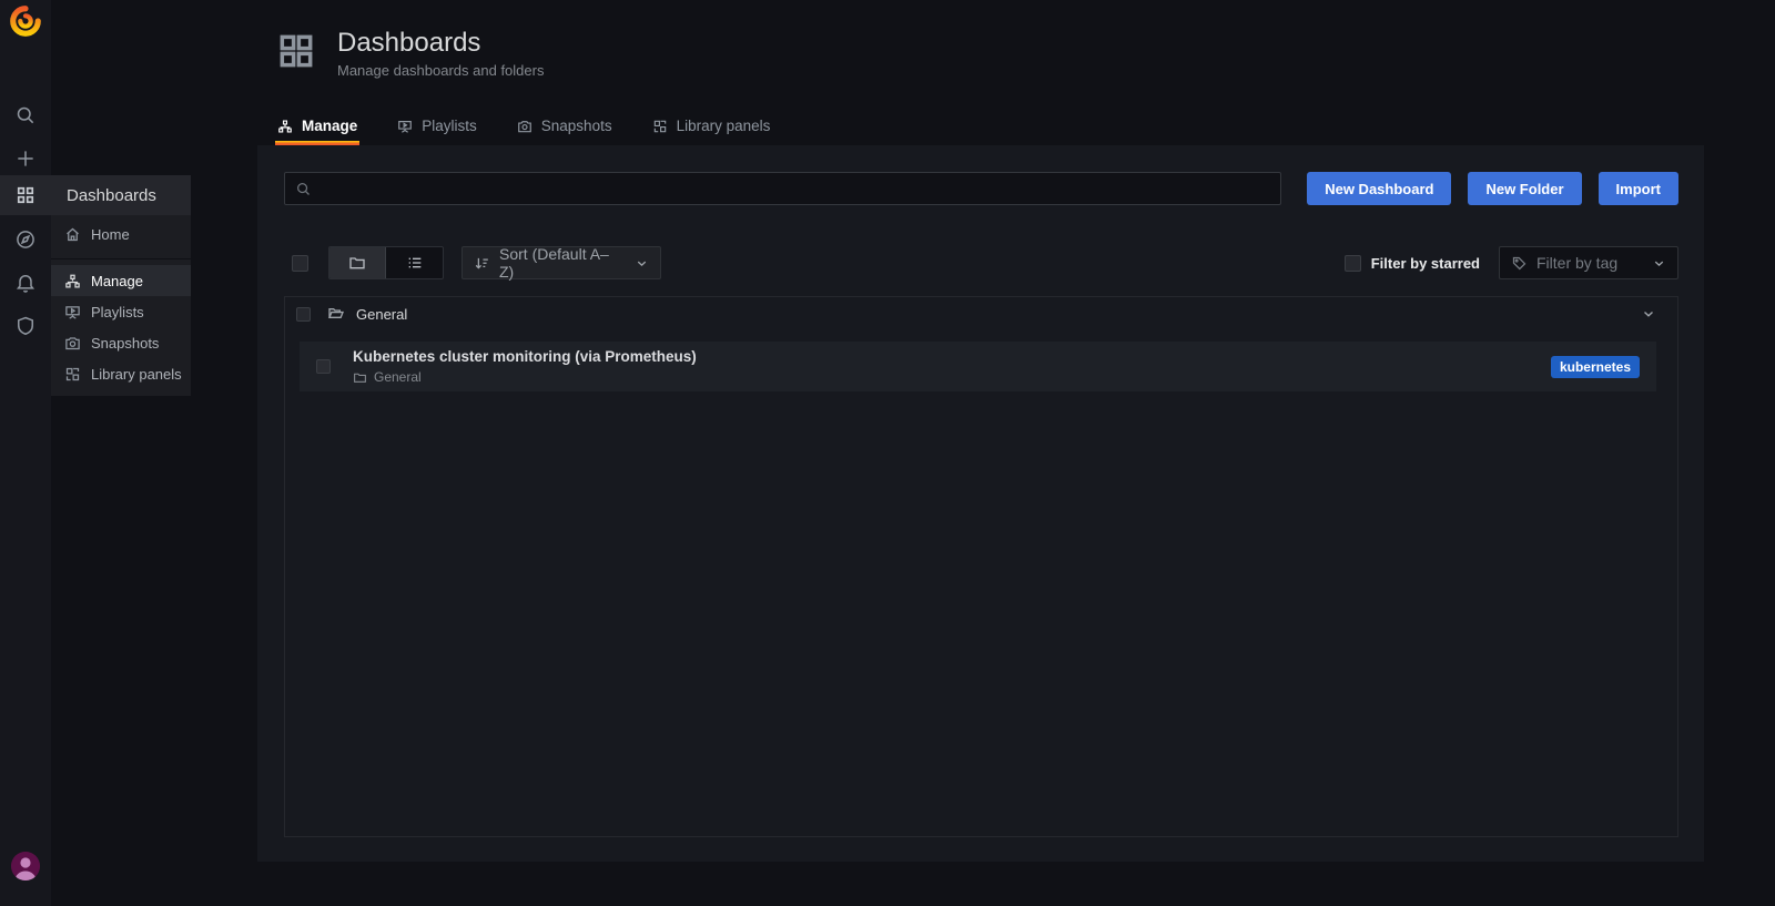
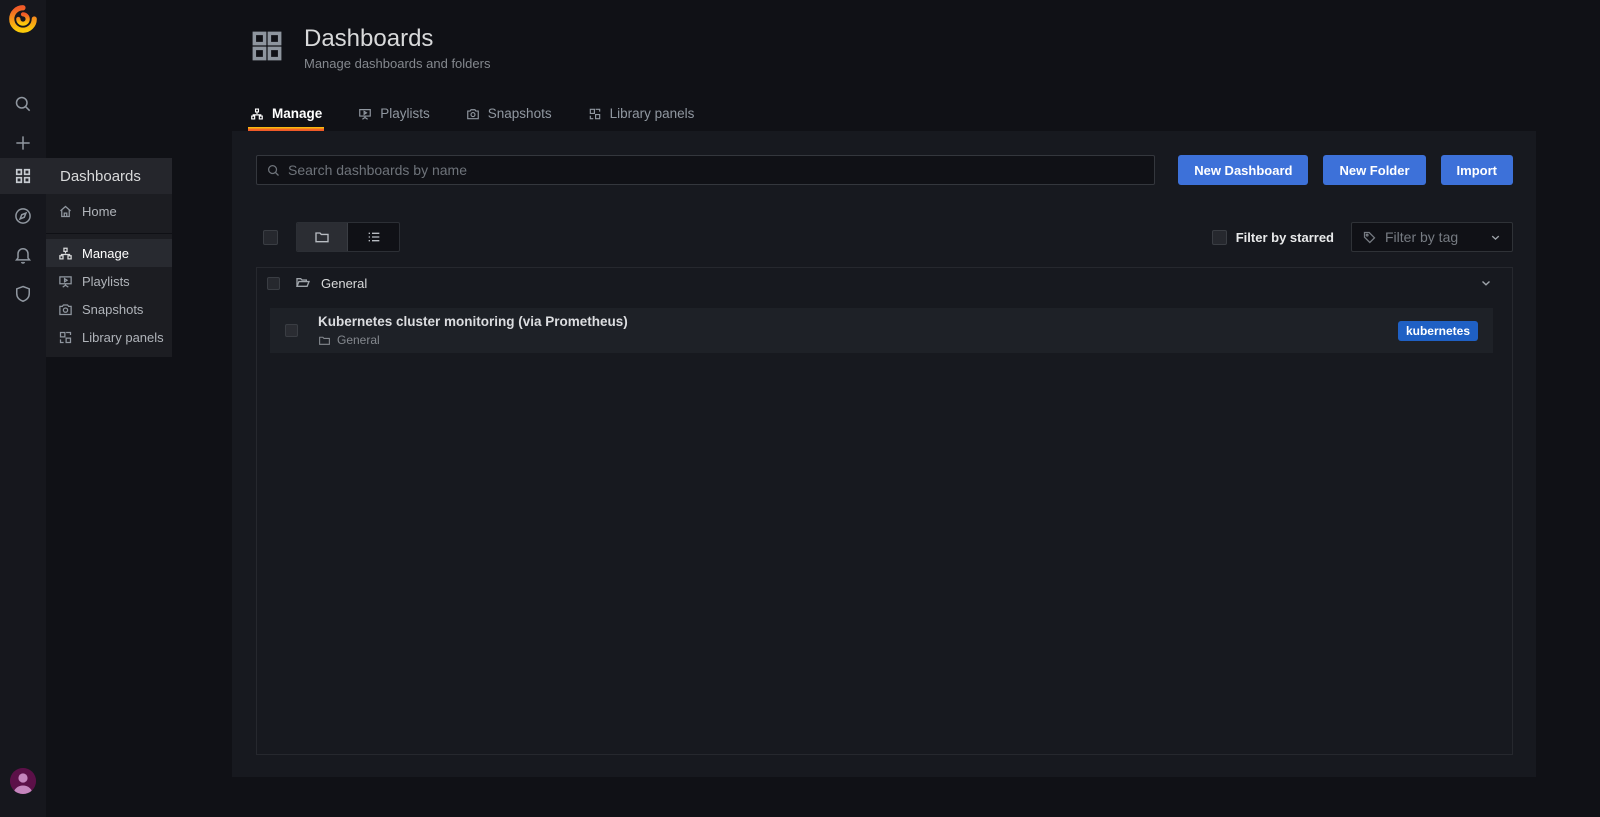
  Dashboards
  Home
  Manage
  Playlists
  Snapshots
  Library panels
  Dashboards
  Manage dashboards and folders
  Manage
  Playlists
  Snapshots
  Library panels
+ Search dashboards by name
  New Dashboard
  New Folder
  Import
- Sort (Default A–Z)
  Filter by starred
  Filter by tag
  General
  Kubernetes cluster monitoring (via Prometheus)
  General
  kubernetes
